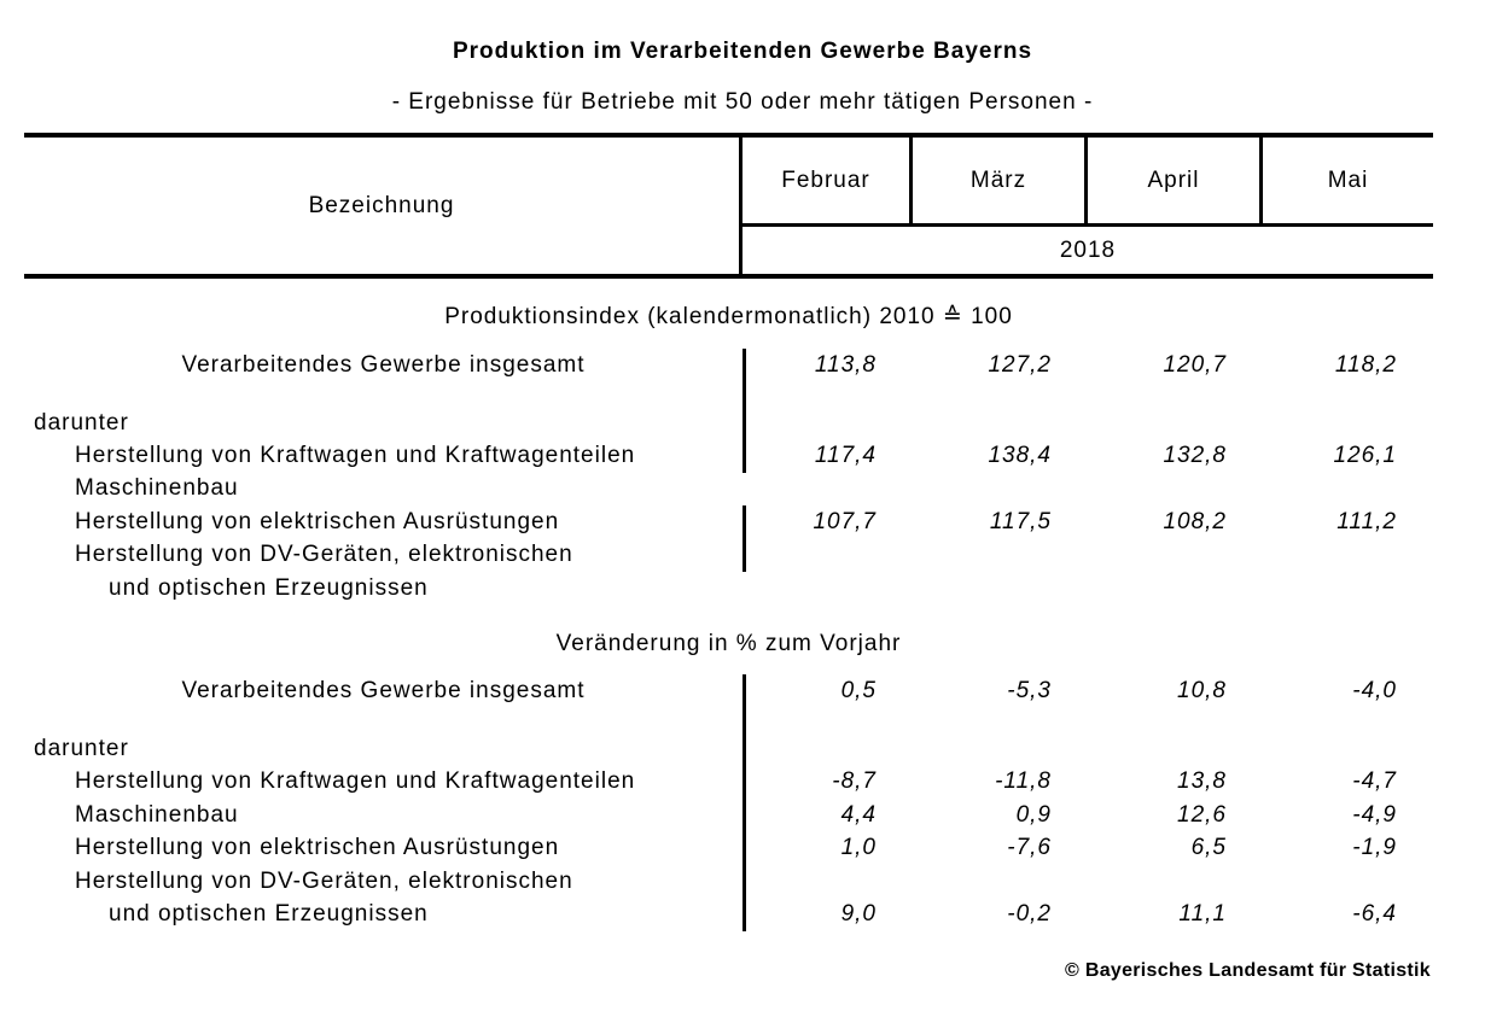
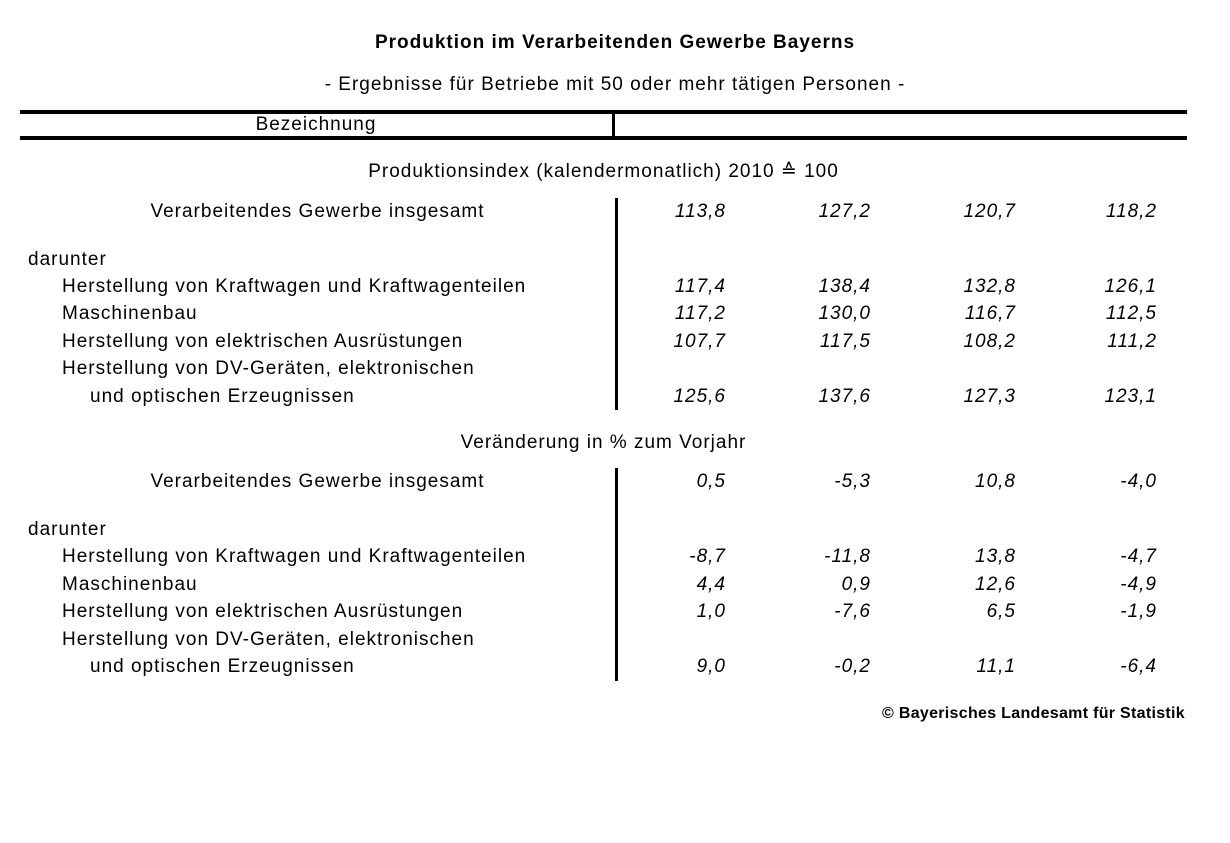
  Produktion im Verarbeitenden Gewerbe Bayerns
  - Ergebnisse für Betriebe mit 50 oder mehr tätigen Personen -
  Bezeichnung
- Februar
- März
- April
- Mai
- 2018
  Produktionsindex (kalendermonatlich) 2010 ≙ 100
  Verarbeitendes Gewerbe insgesamt
  113,8
  127,2
  120,7
  118,2
  darunter
  Herstellung von Kraftwagen und Kraftwagenteilen
  117,4
  138,4
  132,8
  126,1
  Maschinenbau
+ 117,2
+ 130,0
+ 116,7
+ 112,5
  Herstellung von elektrischen Ausrüstungen
  107,7
  117,5
  108,2
  111,2
  Herstellung von DV-Geräten, elektronischen
  und optischen Erzeugnissen
+ 125,6
+ 137,6
+ 127,3
+ 123,1
  Veränderung in % zum Vorjahr
  Verarbeitendes Gewerbe insgesamt
  0,5
  -5,3
  10,8
  -4,0
  darunter
  Herstellung von Kraftwagen und Kraftwagenteilen
  -8,7
  -11,8
  13,8
  -4,7
  Maschinenbau
  4,4
  0,9
  12,6
  -4,9
  Herstellung von elektrischen Ausrüstungen
  1,0
  -7,6
  6,5
  -1,9
  Herstellung von DV-Geräten, elektronischen
  und optischen Erzeugnissen
  9,0
  -0,2
  11,1
  -6,4
  © Bayerisches Landesamt für Statistik
